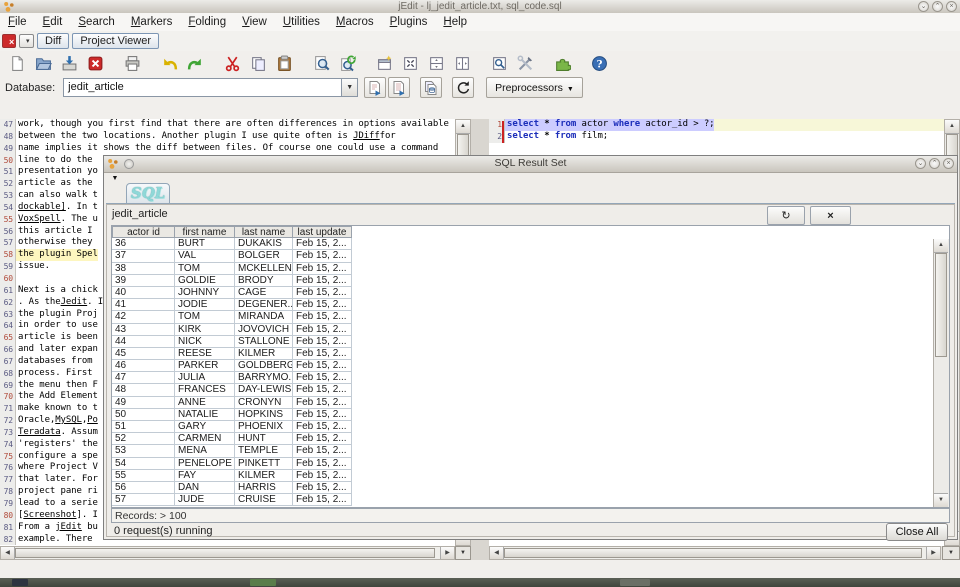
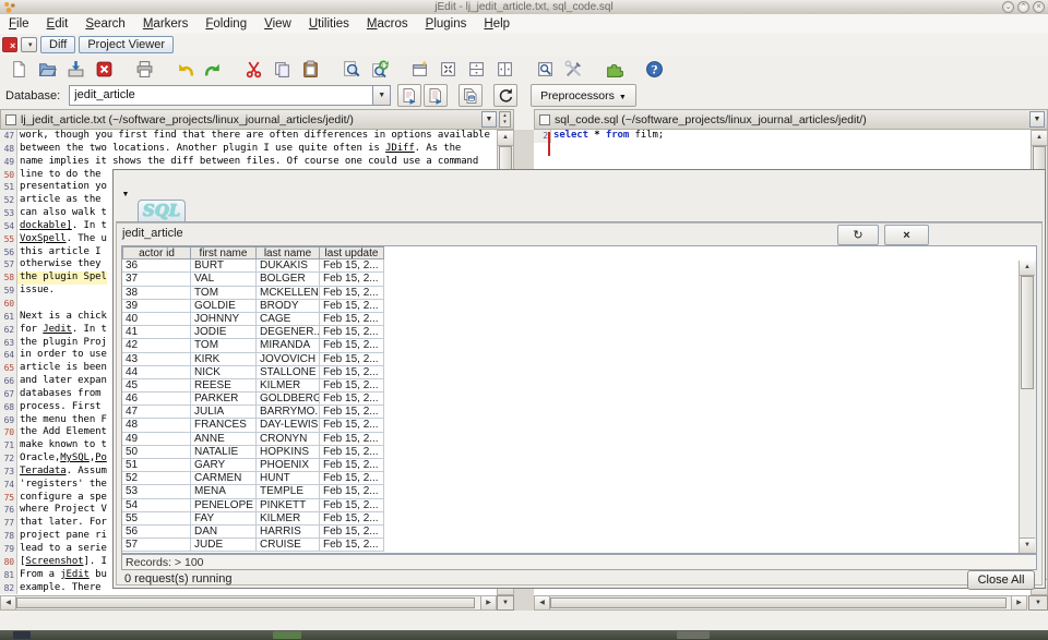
  jEdit - lj_jedit_article.txt, sql_code.sql
  File
  Edit
  Search
  Markers
  Folding
  View
  Utilities
  Macros
  Plugins
  Help
  ×
  Diff
  Project Viewer
  ?
  Database:
  jedit_article
  Preprocessors
+ lj_jedit_article.txt (~/software_projects/linux_journal_articles/jedit/)
+ sql_code.sql (~/software_projects/linux_journal_articles/jedit/)
  47
  work, though you first find that there are often differences in options available
  48
- between the two locations. Another plugin I use quite often is JDifffor
+ between the two locations. Another plugin I use quite often is JDiff. As the
  49
  name implies it shows the diff between files. Of course one could use a command
  50
  line to do the
  51
  presentation yo
  52
  article as the
  53
  can also walk t
  54
  dockable]. In t
  55
  VoxSpell. The u
  56
  this article I
  57
  otherwise they
  58
  the plugin Spel
  59
  issue.
  60
  61
  Next is a chick
  62
- . As theJedit. I
+ for Jedit. In t
  63
  the plugin Proj
  64
  in order to use
  65
  article is been
  66
  and later expan
  67
  databases from
  68
  process. First
  69
  the menu then F
  70
  the Add Element
  71
  make known to t
  72
  Oracle,MySQL,Po
  73
  Teradata. Assum
  74
  'registers' the
  75
  configure a spe
  76
  where Project V
  77
  that later. For
  78
  project pane ri
  79
  lead to a serie
  80
  [Screenshot]. I
  81
  From a jEdit bu
  82
  example. There
- 1
- select * from actor where actor_id > ?;
  2
  select * from film;
- SQL Result Set
  SQL
  jedit_article
  ↻
  ×
  actor id
  first name
  last name
  last update
  36
  BURT
  DUKAKIS
  Feb 15, 2...
  37
  VAL
  BOLGER
  Feb 15, 2...
  38
  TOM
  MCKELLEN
  Feb 15, 2...
  39
  GOLDIE
  BRODY
  Feb 15, 2...
  40
  JOHNNY
  CAGE
  Feb 15, 2...
  41
  JODIE
  DEGENER..
  Feb 15, 2...
  42
  TOM
  MIRANDA
  Feb 15, 2...
  43
  KIRK
  JOVOVICH
  Feb 15, 2...
  44
  NICK
  STALLONE
  Feb 15, 2...
  45
  REESE
  KILMER
  Feb 15, 2...
  46
  PARKER
  GOLDBERG
  Feb 15, 2...
  47
  JULIA
  BARRYMO..
  Feb 15, 2...
  48
  FRANCES
  DAY-LEWIS
  Feb 15, 2...
  49
  ANNE
  CRONYN
  Feb 15, 2...
  50
  NATALIE
  HOPKINS
  Feb 15, 2...
  51
  GARY
  PHOENIX
  Feb 15, 2...
  52
  CARMEN
  HUNT
  Feb 15, 2...
  53
  MENA
  TEMPLE
  Feb 15, 2...
  54
  PENELOPE
  PINKETT
  Feb 15, 2...
  55
  FAY
  KILMER
  Feb 15, 2...
  56
  DAN
  HARRIS
  Feb 15, 2...
  57
  JUDE
  CRUISE
  Feb 15, 2...
  Records: > 100
  0 request(s) running
  Close All
